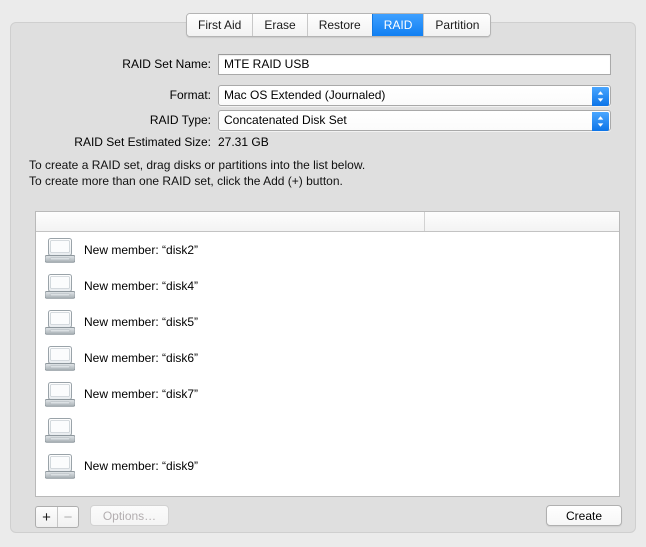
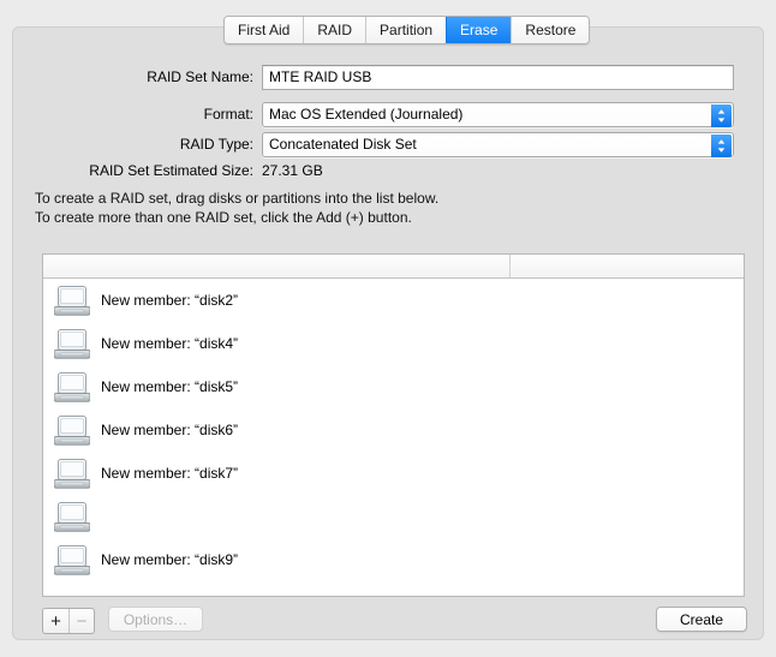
  First Aid
- Erase
+ RAID
- Restore
+ Partition
- RAID
+ Erase
- Partition
+ Restore
  RAID Set Name:
  MTE RAID USB
  Format:
  Mac OS Extended (Journaled)
  RAID Type:
  Concatenated Disk Set
  RAID Set Estimated Size:
  27.31 GB
  To create a RAID set, drag disks or partitions into the list below.
  To create more than one RAID set, click the Add (+) button.
  New member: “disk2”
  New member: “disk4”
  New member: “disk5”
  New member: “disk6”
  New member: “disk7”
  New member: “disk9”
  +
  −
  Options…
  Create
